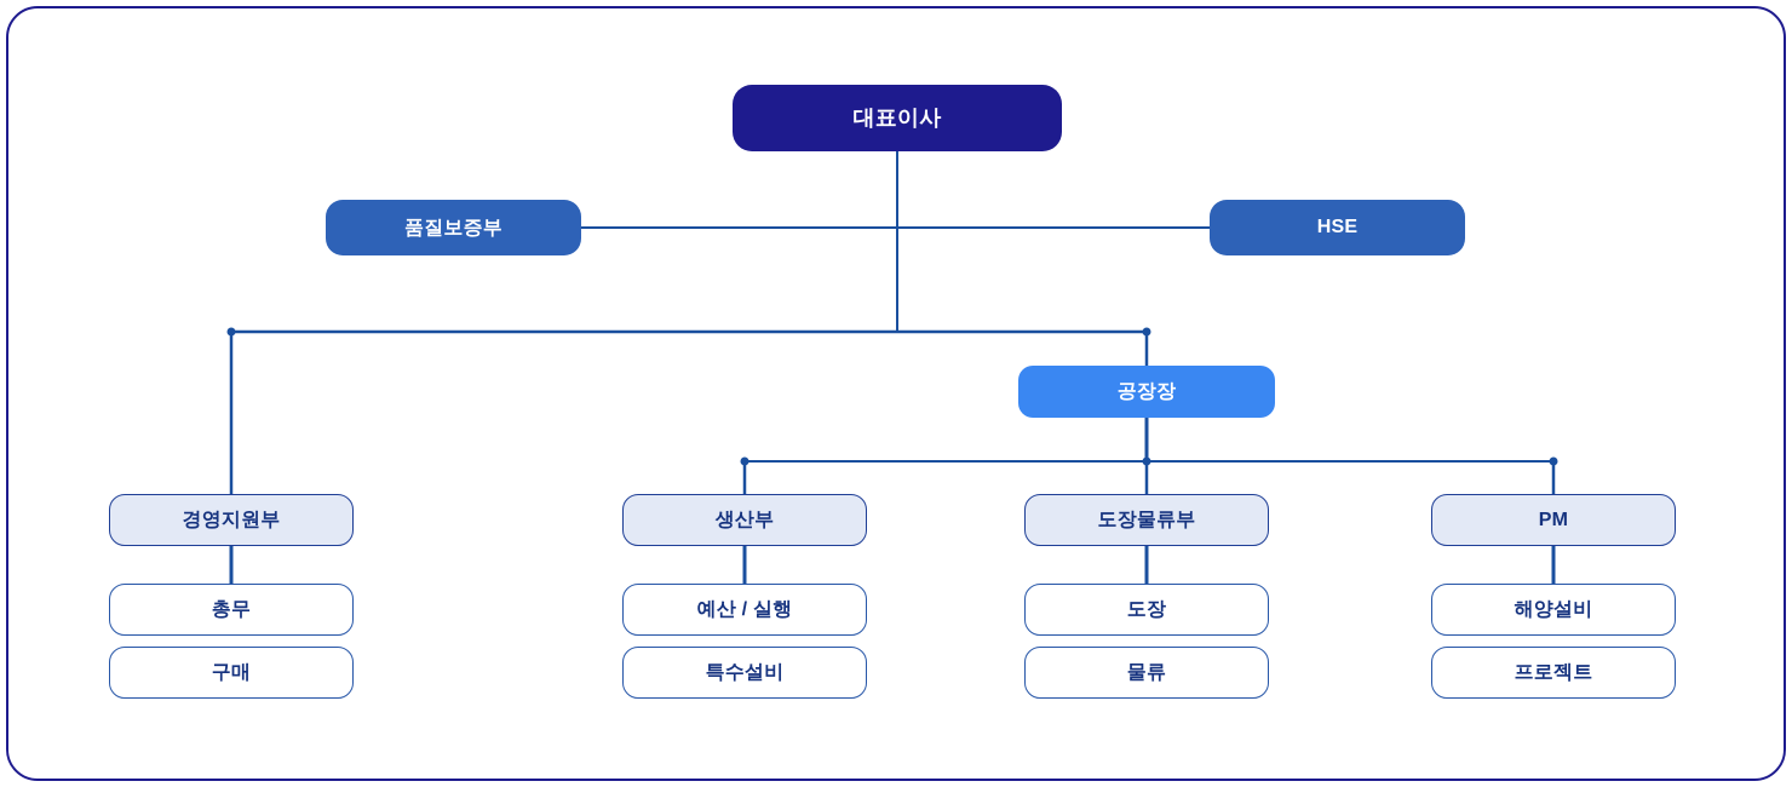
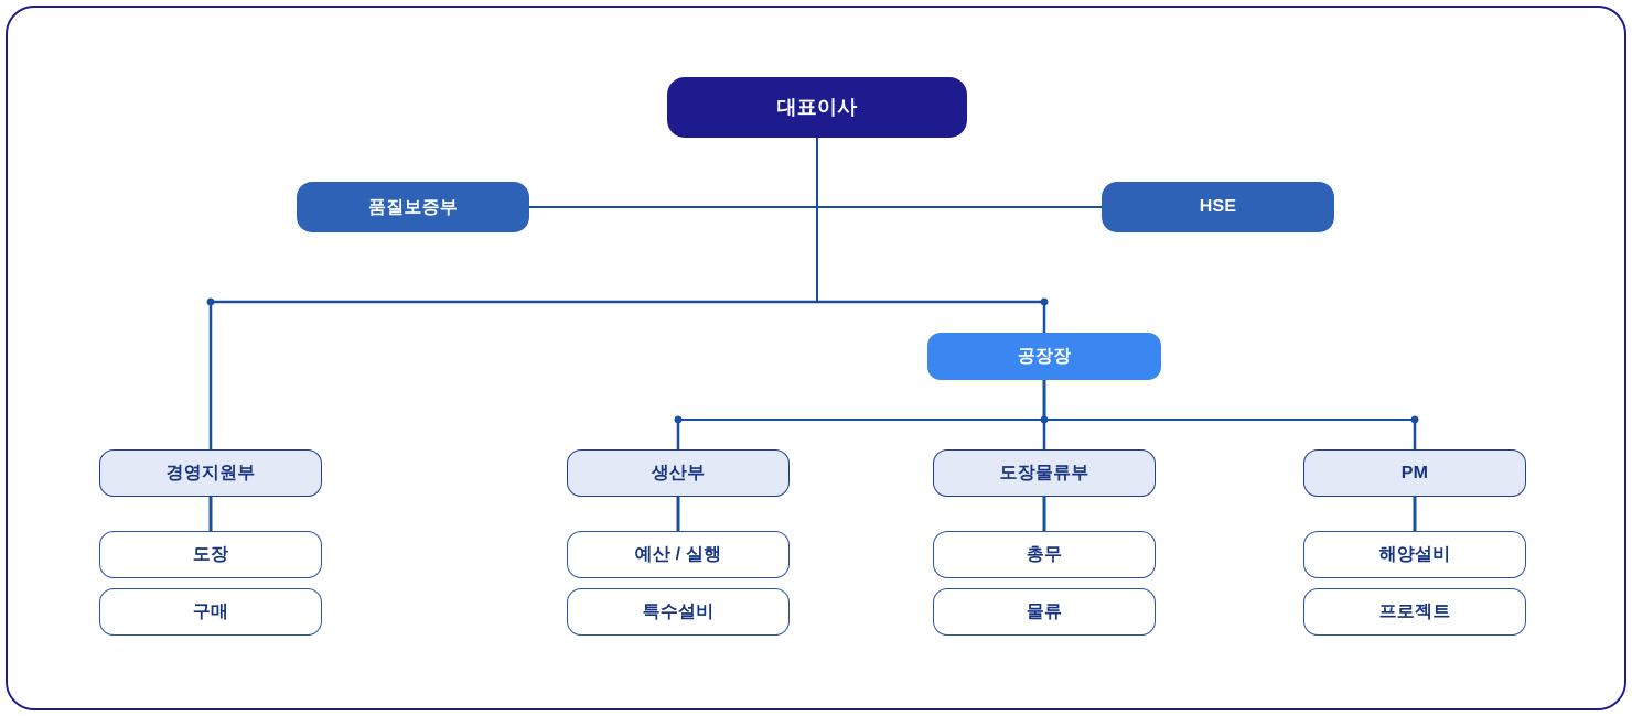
  대표이사
  품질보증부
  HSE
  공장장
  경영지원부
  생산부
  도장물류부
  PM
- 총무
+ 도장
  구매
  예산 / 실행
  특수설비
- 도장
+ 총무
  물류
  해양설비
  프로젝트
